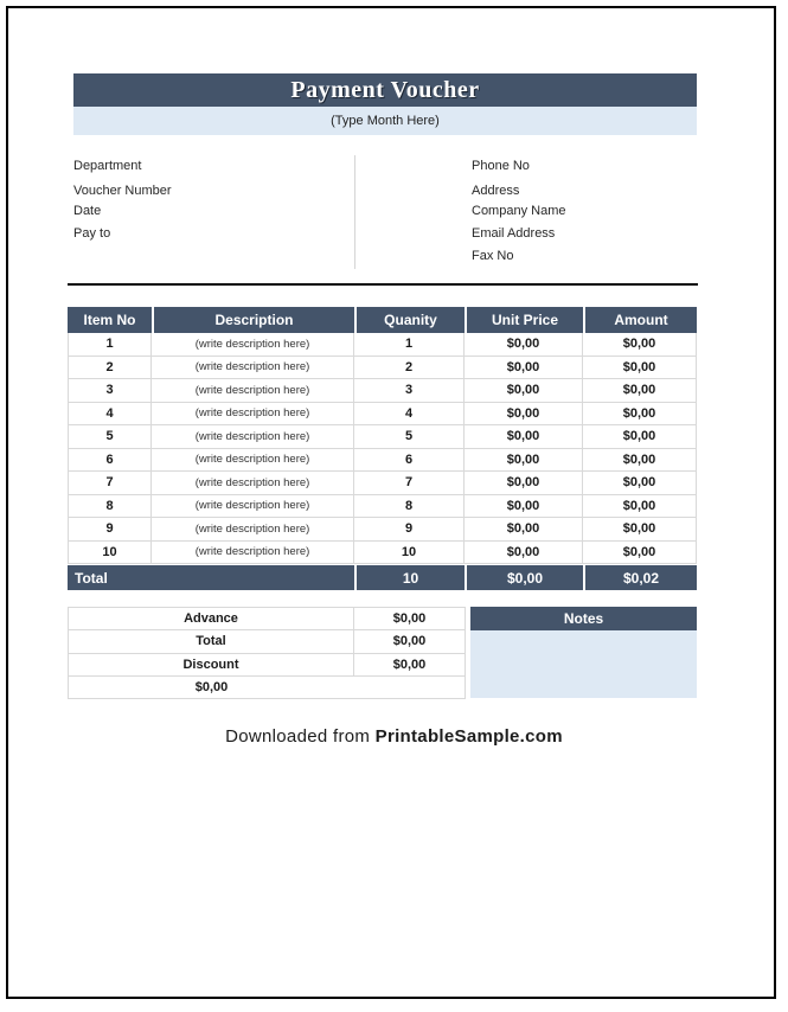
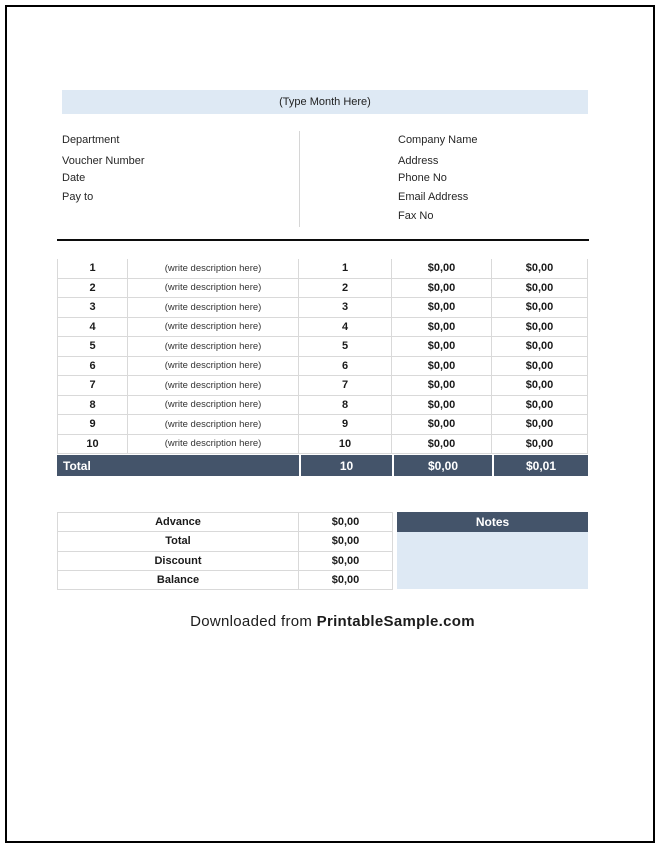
- Payment Voucher
  (Type Month Here)
  Department
  Voucher Number
  Date
  Pay to
- Phone No
+ Company Name
  Address
- Company Name
+ Phone No
  Email Address
  Fax No
- Item No
- Description
- Quanity
- Unit Price
- Amount
  1
  (write description here)
  1
  $0,00
  $0,00
  2
  (write description here)
  2
  $0,00
  $0,00
  3
  (write description here)
  3
  $0,00
  $0,00
  4
  (write description here)
  4
  $0,00
  $0,00
  5
  (write description here)
  5
  $0,00
  $0,00
  6
  (write description here)
  6
  $0,00
  $0,00
  7
  (write description here)
  7
  $0,00
  $0,00
  8
  (write description here)
  8
  $0,00
  $0,00
  9
  (write description here)
  9
  $0,00
  $0,00
  10
  (write description here)
  10
  $0,00
  $0,00
  Total
  10
  $0,00
- $0,02
+ $0,01
  Advance
  $0,00
  Total
  $0,00
  Discount
  $0,00
+ Balance
  $0,00
  Notes
  Downloaded from PrintableSample.com
